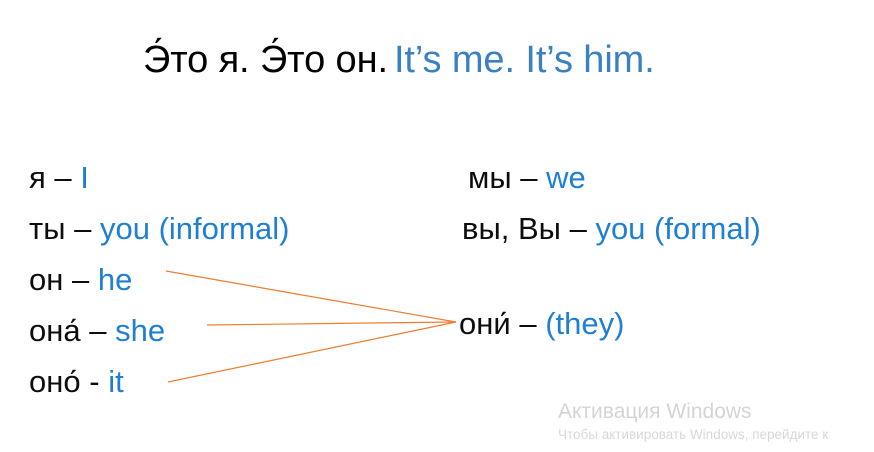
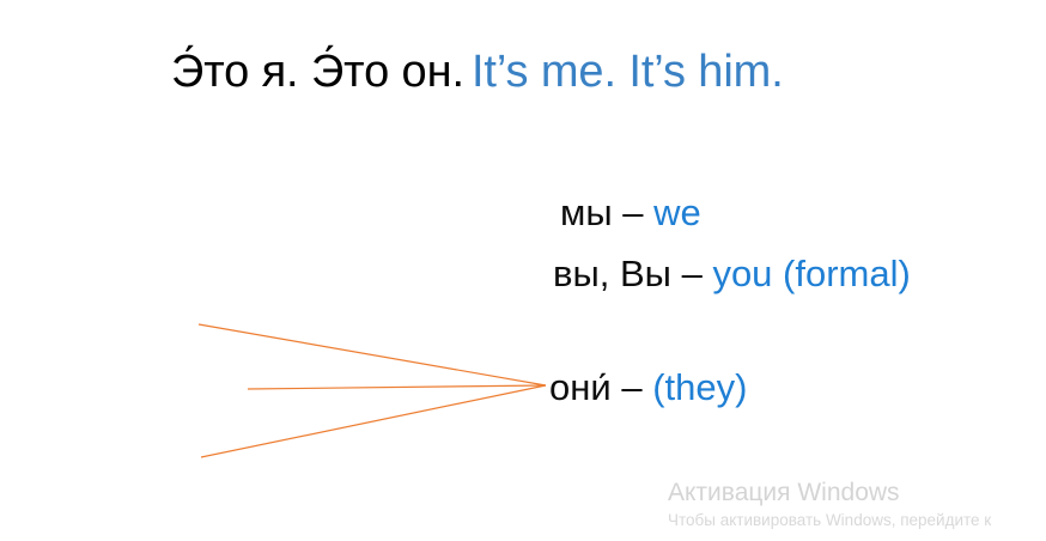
  Э́то я. Э́то он. It’s me. It’s him.
- я – I
- ты – you (informal)
- он – he
- она́ – she
- оно́ - it
  мы – we
  вы, Вы – you (formal)
  они́ – (they)
  Активация Windows
  Чтобы активировать Windows, перейдите к
